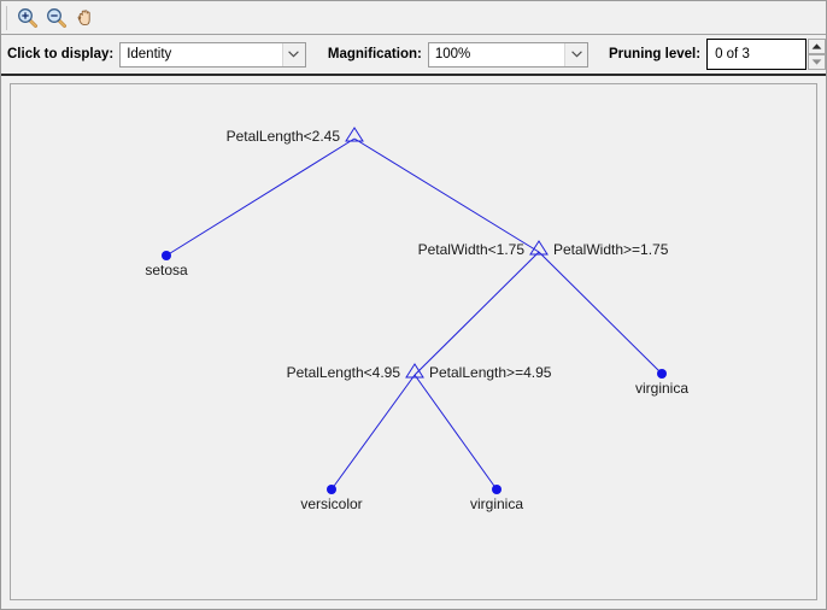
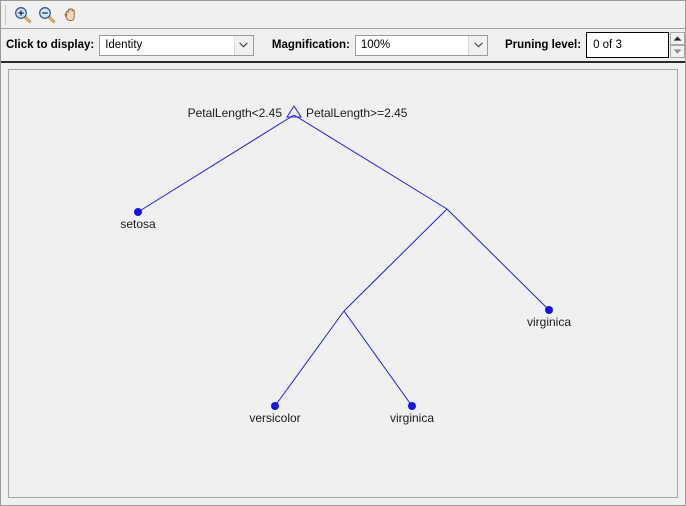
  Click to display:
  Identity
  Magnification:
  100%
  Pruning level:
  0 of 3
  PetalLength<2.45
+ PetalLength>=2.45
  setosa
- PetalWidth<1.75
- PetalWidth>=1.75
- PetalLength<4.95
- PetalLength>=4.95
  virginica
  versicolor
  virginica
